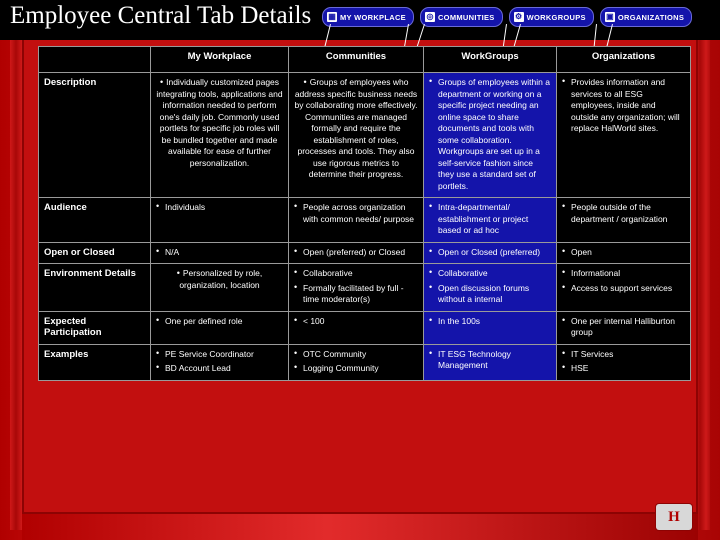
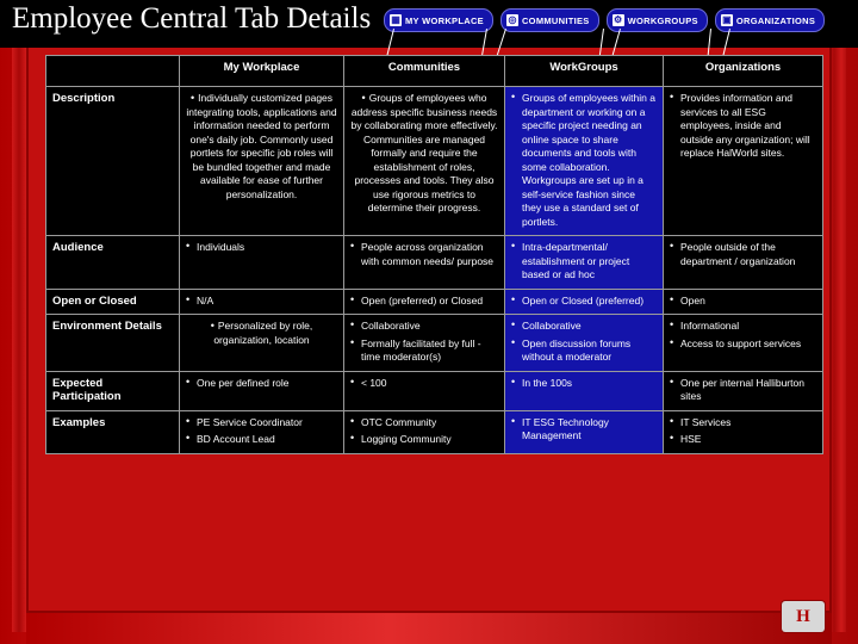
  Employee Central Tab Details
  ▦
  MY WORKPLACE
  ◎
  COMMUNITIES
  ⚙
  WORKGROUPS
  ▣
  ORGANIZATIONS
  	My Workplace	Communities	WorkGroups	Organizations
  Description	Individually customized pages integrating tools, applications and information needed to perform one's daily job. Commonly used portlets for specific job roles will be bundled together and made available for ease of further personalization.	Groups of employees who address specific business needs by collaborating more effectively. Communities are managed formally and require the establishment of roles, processes and tools. They also use rigorous metrics to determine their progress.	Groups of employees within a department or working on a specific project needing an online space to share documents and tools with some collaboration. Workgroups are set up in a self-service fashion since they use a standard set of portlets.	Provides information and services to all ESG employees, inside and outside any organization; will replace HalWorld sites.
  Audience	Individuals	People across organization with common needs/ purpose	Intra-departmental/ establishment or project based or ad hoc	People outside of the department / organization
  Open or Closed	N/A	Open (preferred) or Closed	Open or Closed (preferred)	Open
- Environment Details	Personalized by role, organization, location	Collaborative Formally facilitated by full -time moderator(s)	Collaborative Open discussion forums without a internal	Informational Access to support services
+ Environment Details	Personalized by role, organization, location	Collaborative Formally facilitated by full -time moderator(s)	Collaborative Open discussion forums without a moderator	Informational Access to support services
- Expected Participation	One per defined role	< 100	In the 100s	One per internal Halliburton group
+ Expected Participation	One per defined role	< 100	In the 100s	One per internal Halliburton sites
  Examples	PE Service Coordinator BD Account Lead	OTC Community Logging Community	IT ESG Technology Management	IT Services HSE
  H
